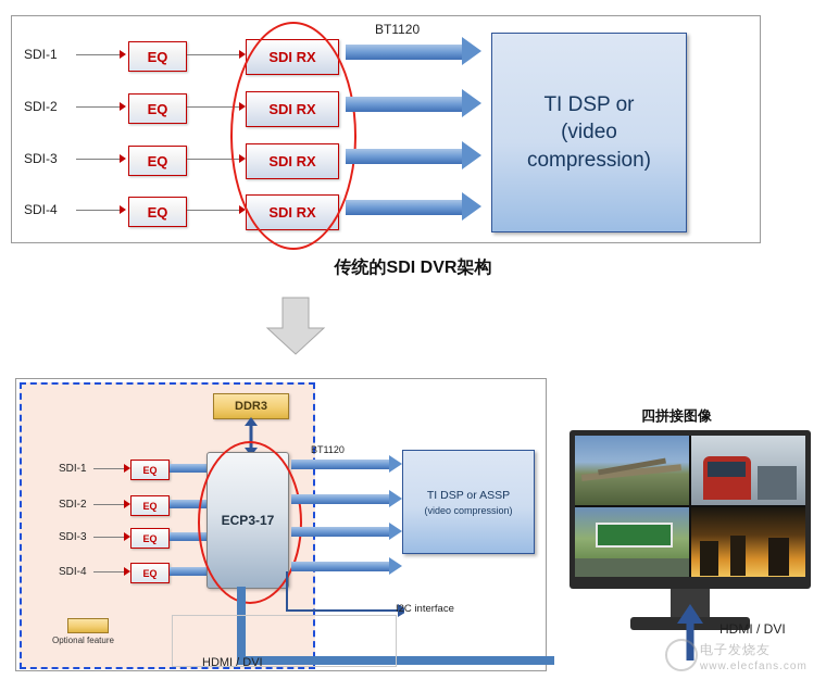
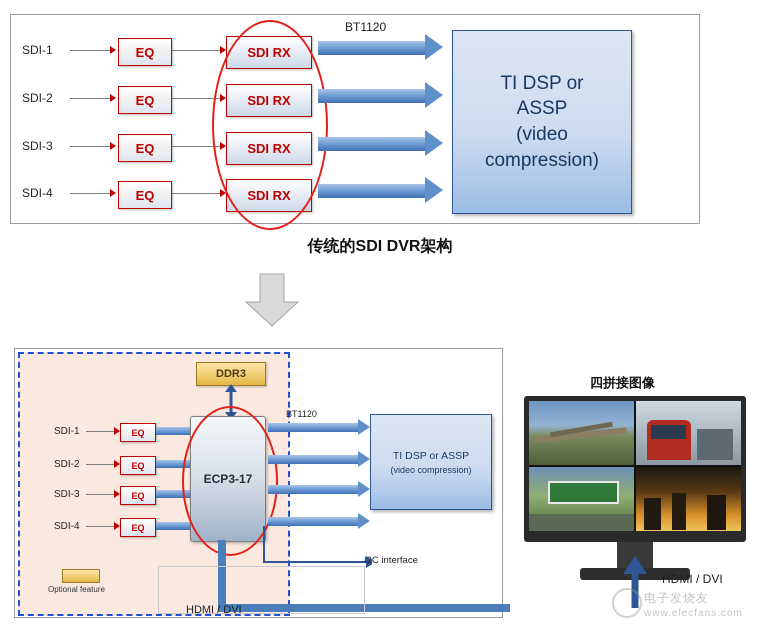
  SDI-1
  SDI-2
  SDI-3
  SDI-4
  EQ
  EQ
  EQ
  EQ
  SDI RX
  SDI RX
  SDI RX
  SDI RX
  BT1120
  TI DSP or
+ ASSP
  (video
  compression)
  传统的SDI DVR架构
  DDR3
  SDI-1
  SDI-2
  SDI-3
  SDI-4
  EQ
  EQ
  EQ
  EQ
  ECP3-17
  BT1120
  TI DSP or ASSP
  (video compression)
  I2C interface
  HDMI / DVI
  Optional feature
  四拼接图像
  HDMI / DVI
  电子发烧友
  www.elecfans.com
